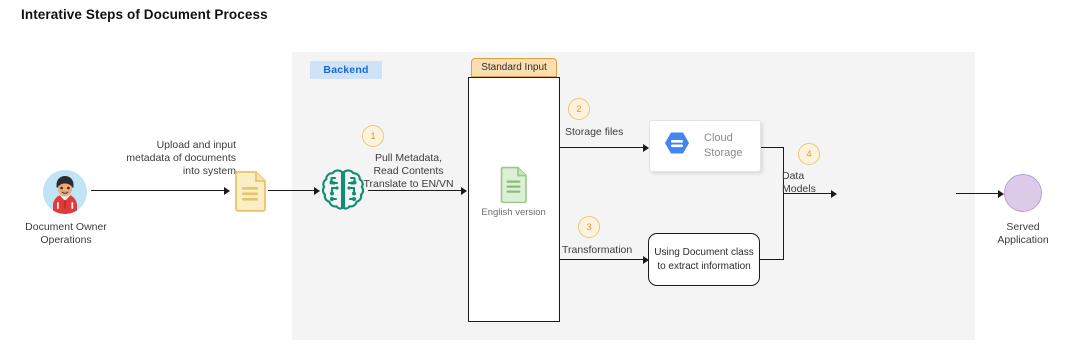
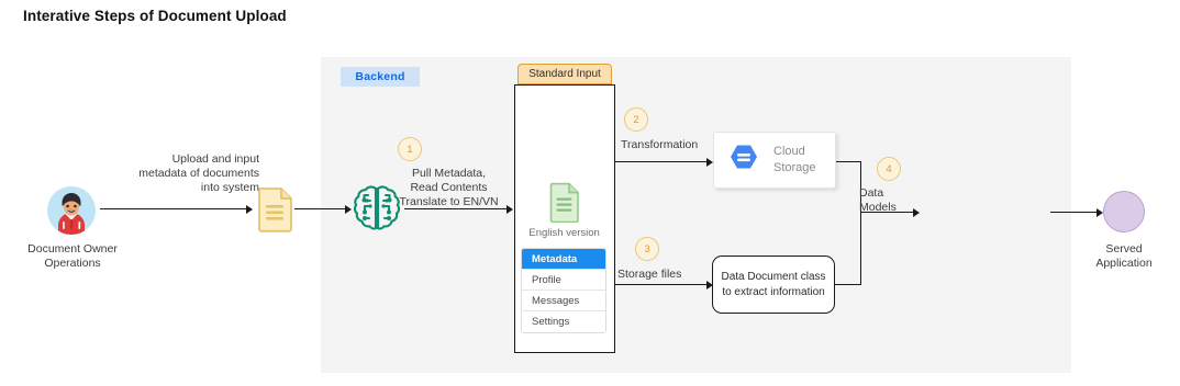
- Interative Steps of Document Process
+ Interative Steps of Document Upload
  Backend
  Document Owner
  Operations
  Upload and input
  metadata of documents
  into system
  1
  Pull Metadata,
  Read Contents
  Translate to EN/VN
  Standard Input
  English version
+ Metadata
+ Profile
+ Messages
+ Settings
  2
- Storage files
+ Transformation
  Cloud
  Storage
  3
- Transformation
+ Storage files
- Using Document class to extract information
+ Data Document class to extract information
  4
  Data
  Models
  Served
  Application
